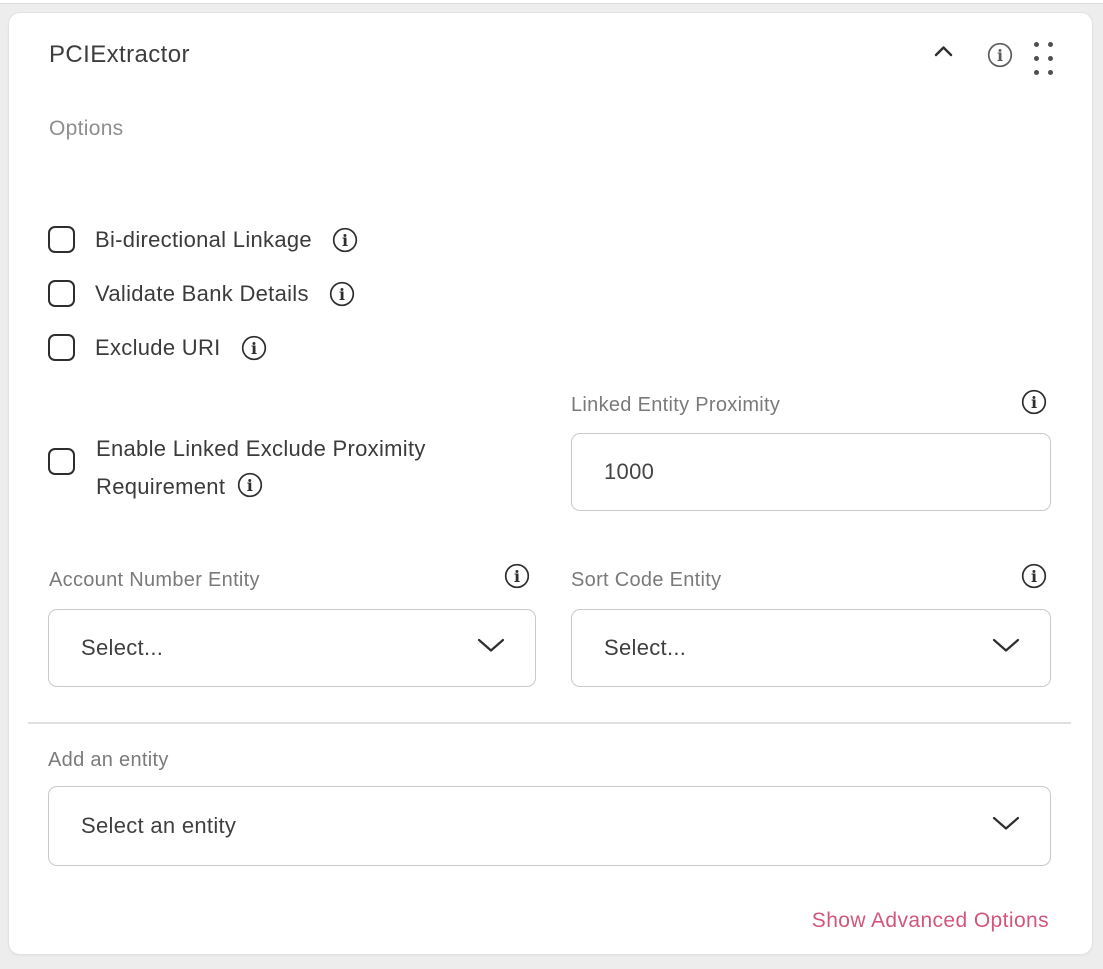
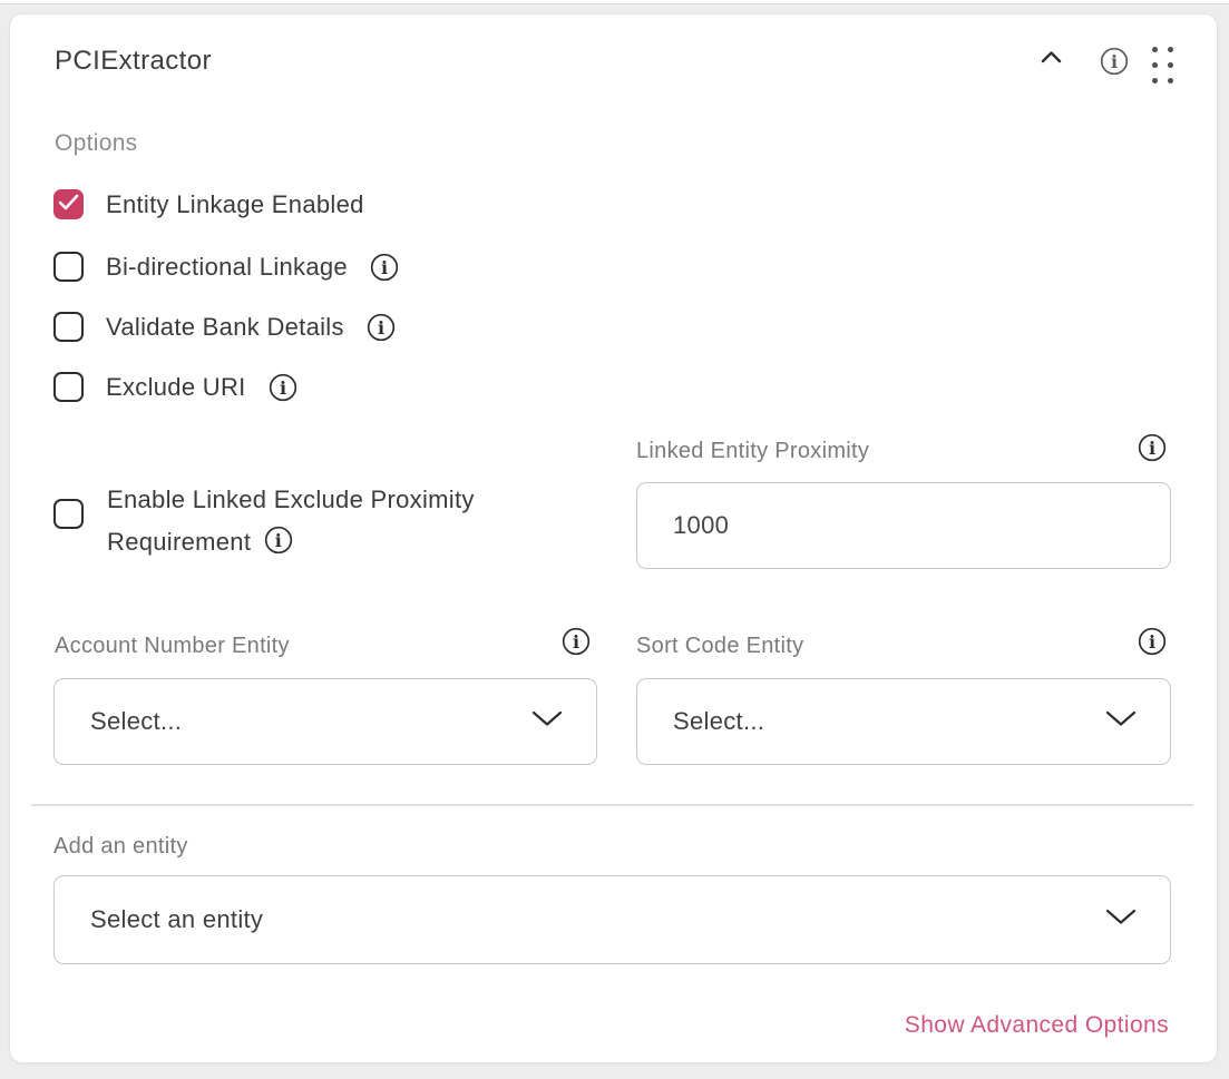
  PCIExtractor
  i
  Options
+ Entity Linkage Enabled
  Bi-directional Linkage
  i
  Validate Bank Details
  i
  Exclude URI
  i
  Enable Linked Exclude Proximity Requirement
  i
  Linked Entity Proximity
  i
  1000
  Account Number Entity
  i
  Select...
  Sort Code Entity
  i
  Select...
  Add an entity
  Select an entity
  Show Advanced Options
